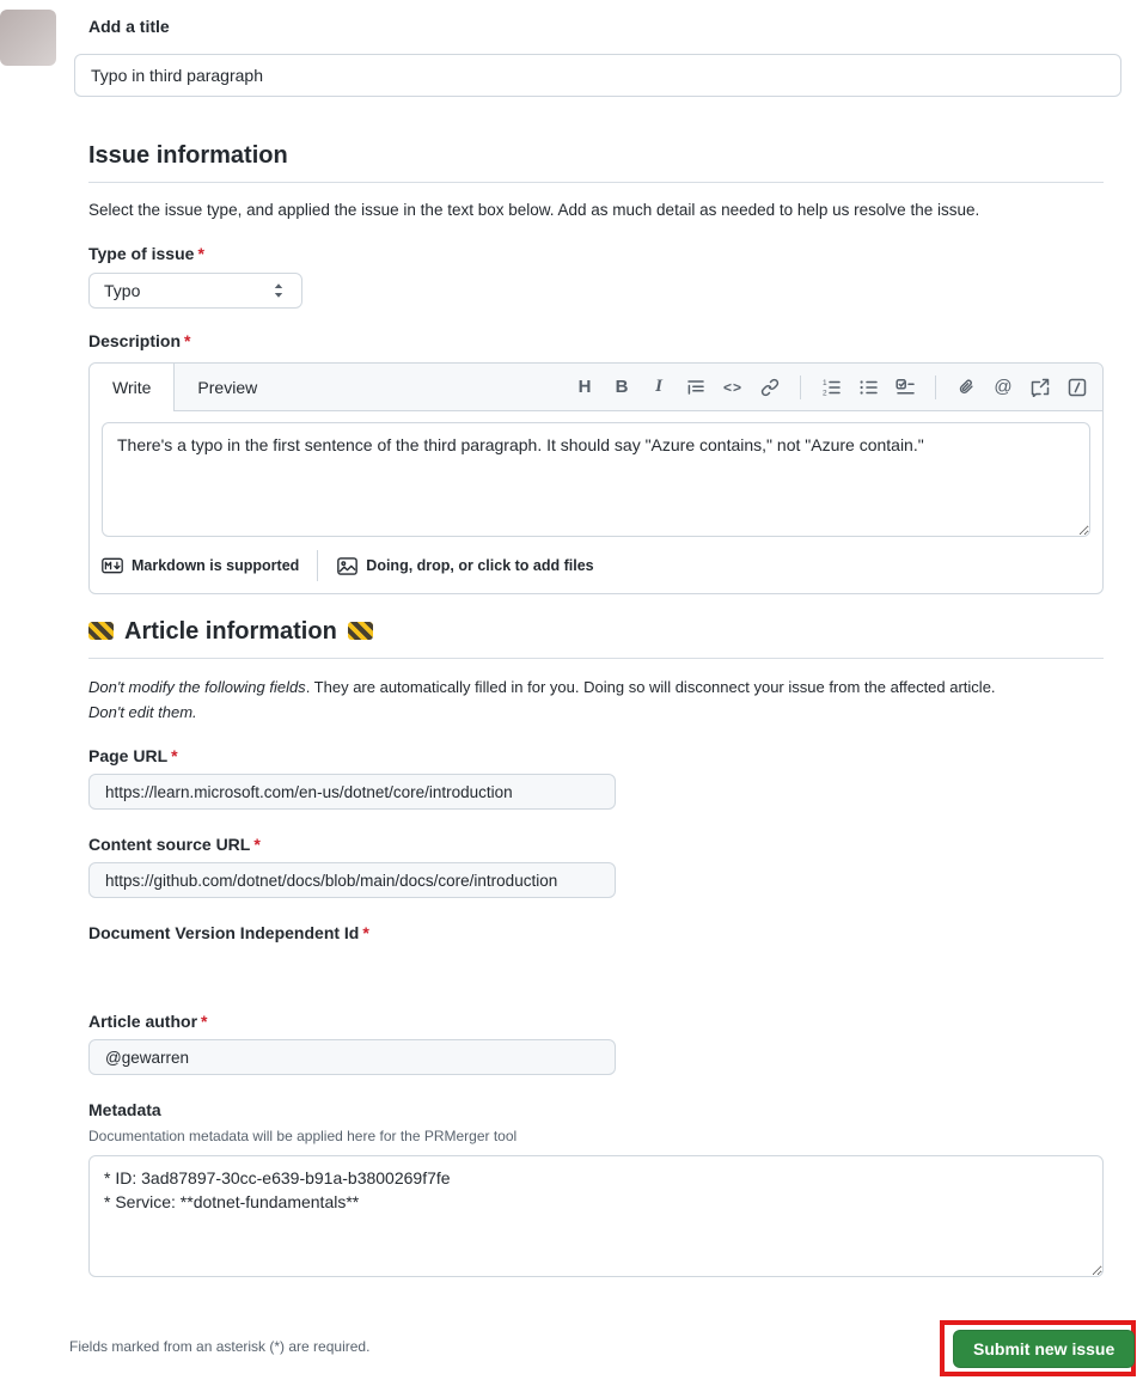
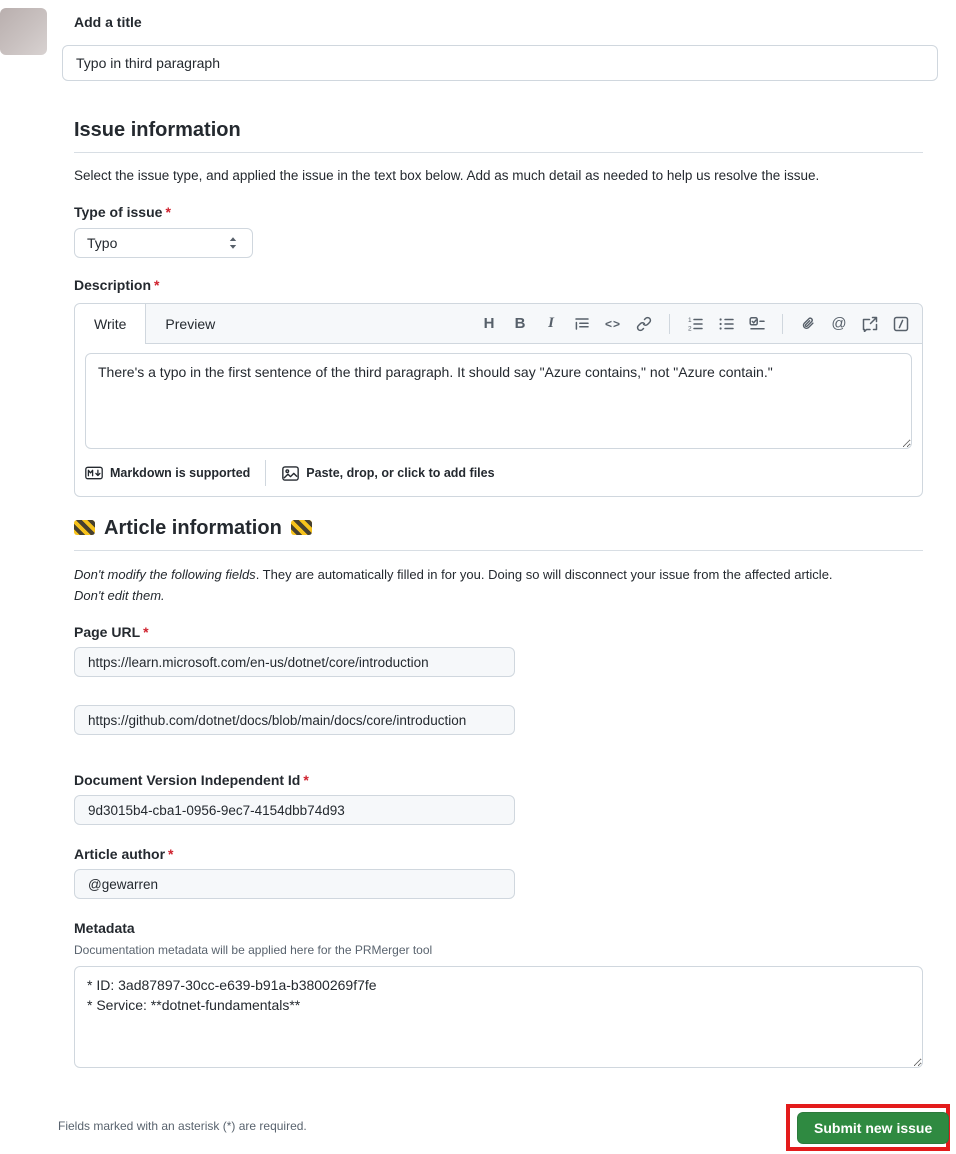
  Add a title
  Typo in third paragraph
  Issue information
  Select the issue type, and applied the issue in the text box below. Add as much detail as needed to help us resolve the issue.
  Type of issue *
  Typo
  Description *
  Write
  Preview
  H
  B
  I
  <>
  @
  There's a typo in the first sentence of the third paragraph. It should say "Azure contains," not "Azure contain."
  Markdown is supported
- Doing, drop, or click to add files
+ Paste, drop, or click to add files
  Article information
  Don't modify the following fields. They are automatically filled in for you. Doing so will disconnect your issue from the affected article.
  Don't edit them.
  Page URL *
  https://learn.microsoft.com/en-us/dotnet/core/introduction
- Content source URL *
  https://github.com/dotnet/docs/blob/main/docs/core/introduction
  Document Version Independent Id *
+ 9d3015b4-cba1-0956-9ec7-4154dbb74d93
  Article author *
  @gewarren
  Metadata
  Documentation metadata will be applied here for the PRMerger tool
  * ID: 3ad87897-30cc-e639-b91a-b3800269f7fe
  * Service: **dotnet-fundamentals**
- Fields marked from an asterisk (*) are required.
+ Fields marked with an asterisk (*) are required.
  Submit new issue
